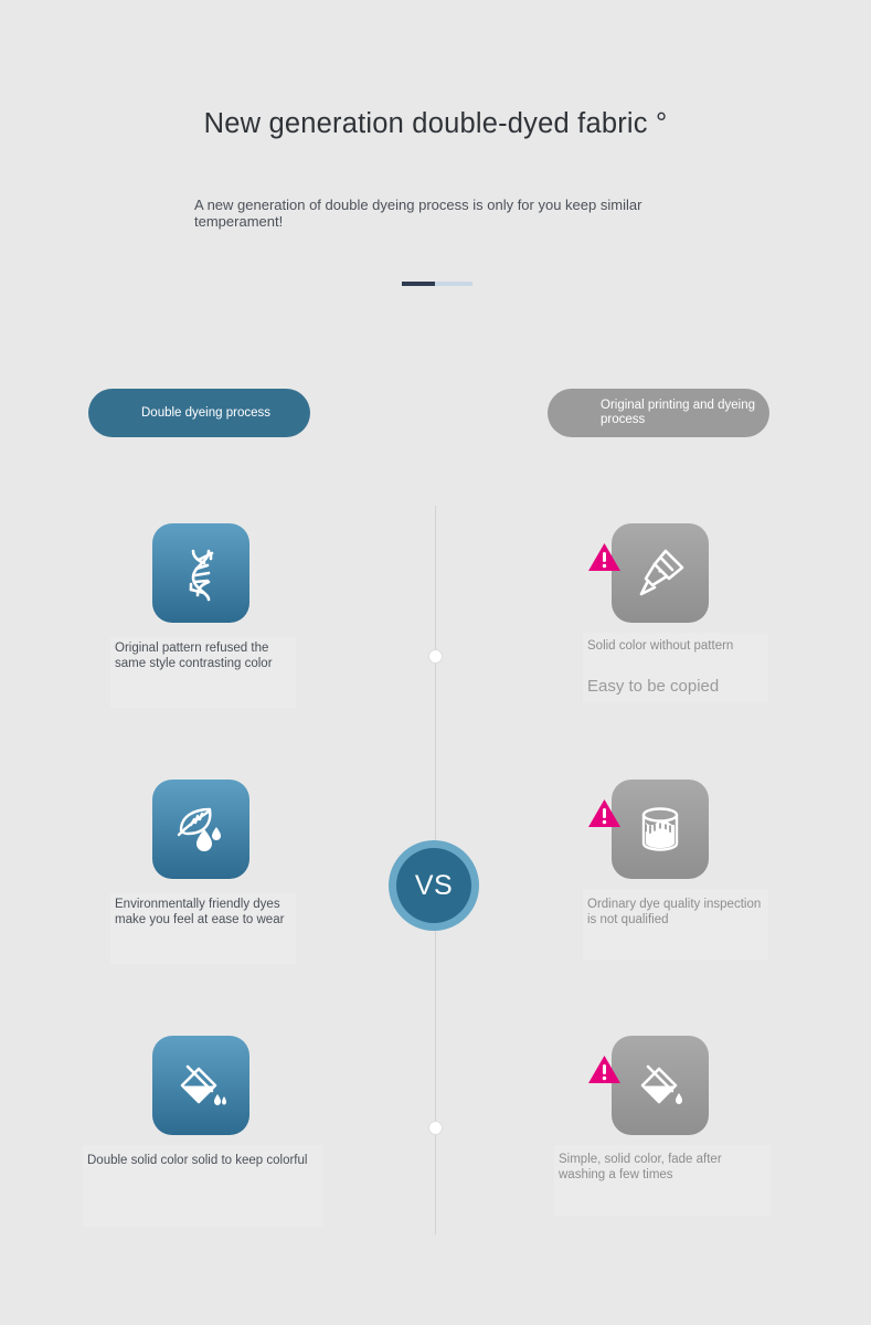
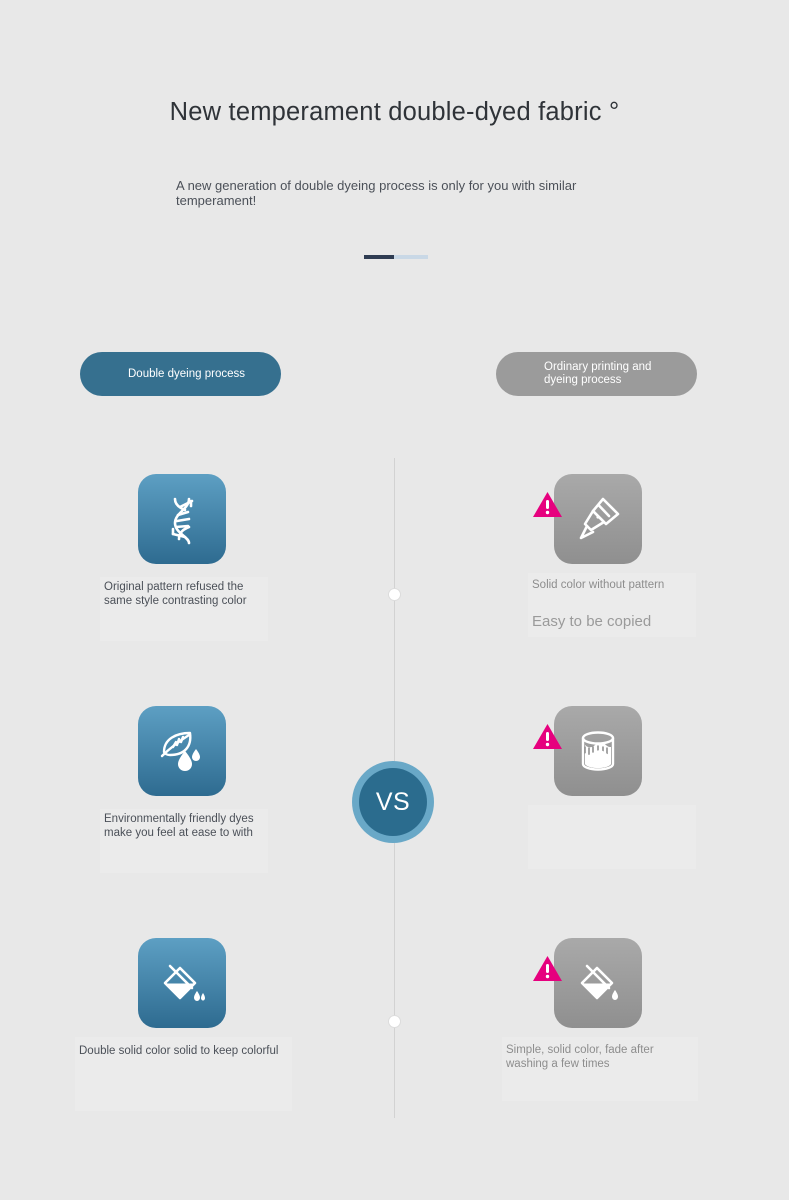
- New generation double-dyed fabric °
+ New temperament double-dyed fabric °
- A new generation of double dyeing process is only for you keep similar temperament!
+ A new generation of double dyeing process is only for you with similar temperament!
  Double dyeing process
- Original printing and dyeing process
+ Ordinary printing and dyeing process
  VS
  Original pattern refused the same style contrasting color
- Environmentally friendly dyes make you feel at ease to wear
+ Environmentally friendly dyes make you feel at ease to with
  Double solid color solid to keep colorful
  Solid color without pattern
  Easy to be copied
- Ordinary dye quality inspection is not qualified
  Simple, solid color, fade after washing a few times
